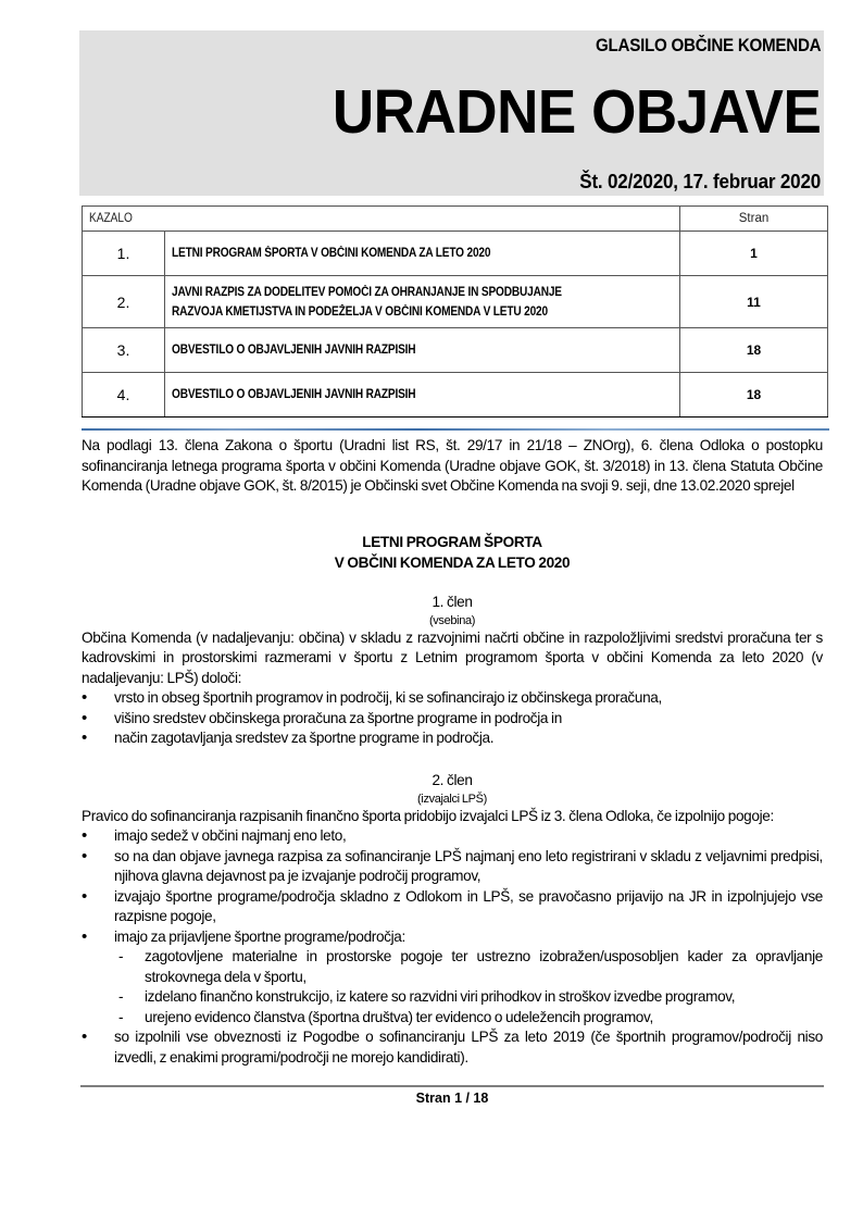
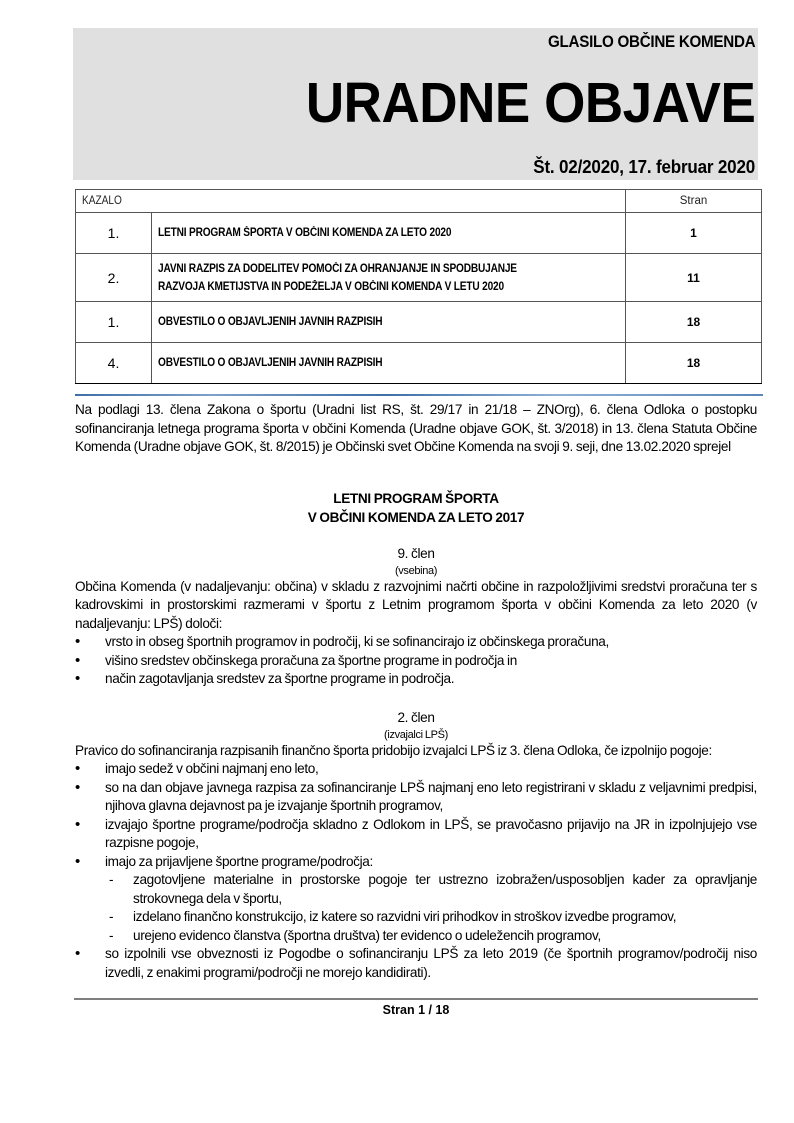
  GLASILO OBČINE KOMENDA
  URADNE OBJAVE
  Št. 02/2020, 17. februar 2020
  KAZALO	Stran
  1.	LETNI PROGRAM ŠPORTA V OBČINI KOMENDA ZA LETO 2020	1
  2.	JAVNI RAZPIS ZA DODELITEV POMOČI ZA OHRANJANJE IN SPODBUJANJE RAZVOJA KMETIJSTVA IN PODEŽELJA V OBČINI KOMENDA V LETU 2020	11
- 3.	OBVESTILO O OBJAVLJENIH JAVNIH RAZPISIH	18
+ 1.	OBVESTILO O OBJAVLJENIH JAVNIH RAZPISIH	18
  4.	OBVESTILO O OBJAVLJENIH JAVNIH RAZPISIH	18
  Na podlagi 13. člena Zakona o športu (Uradni list RS, št. 29/17 in 21/18 – ZNOrg), 6. člena Odloka o postopku sofinanciranja letnega programa športa v občini Komenda (Uradne objave GOK, št. 3/2018) in 13. člena Statuta Občine Komenda (Uradne objave GOK, št. 8/2015) je Občinski svet Občine Komenda na svoji 9. seji, dne 13.02.2020 sprejel
  LETNI PROGRAM ŠPORTA
- V OBČINI KOMENDA ZA LETO 2020
+ V OBČINI KOMENDA ZA LETO 2017
- 1. člen
+ 9. člen
  (vsebina)
  Občina Komenda (v nadaljevanju: občina) v skladu z razvojnimi načrti občine in razpoložljivimi sredstvi proračuna ter s kadrovskimi in prostorskimi razmerami v športu z Letnim programom športa v občini Komenda za leto 2020 (v nadaljevanju: LPŠ) določi:
  vrsto in obseg športnih programov in področij, ki se sofinancirajo iz občinskega proračuna,
  višino sredstev občinskega proračuna za športne programe in področja in
  način zagotavljanja sredstev za športne programe in področja.
  2. člen
  (izvajalci LPŠ)
  Pravico do sofinanciranja razpisanih finančno športa pridobijo izvajalci LPŠ iz 3. člena Odloka, če izpolnijo pogoje:
  imajo sedež v občini najmanj eno leto,
- so na dan objave javnega razpisa za sofinanciranje LPŠ najmanj eno leto registrirani v skladu z veljavnimi predpisi, njihova glavna dejavnost pa je izvajanje področij programov,
+ so na dan objave javnega razpisa za sofinanciranje LPŠ najmanj eno leto registrirani v skladu z veljavnimi predpisi, njihova glavna dejavnost pa je izvajanje športnih programov,
  izvajajo športne programe/področja skladno z Odlokom in LPŠ, se pravočasno prijavijo na JR in izpolnjujejo vse razpisne pogoje,
  imajo za prijavljene športne programe/področja:
  zagotovljene materialne in prostorske pogoje ter ustrezno izobražen/usposobljen kader za opravljanje strokovnega dela v športu,
  izdelano finančno konstrukcijo, iz katere so razvidni viri prihodkov in stroškov izvedbe programov,
  urejeno evidenco članstva (športna društva) ter evidenco o udeležencih programov,
  so izpolnili vse obveznosti iz Pogodbe o sofinanciranju LPŠ za leto 2019 (če športnih programov/področij niso izvedli, z enakimi programi/področji ne morejo kandidirati).
  Stran 1 / 18
